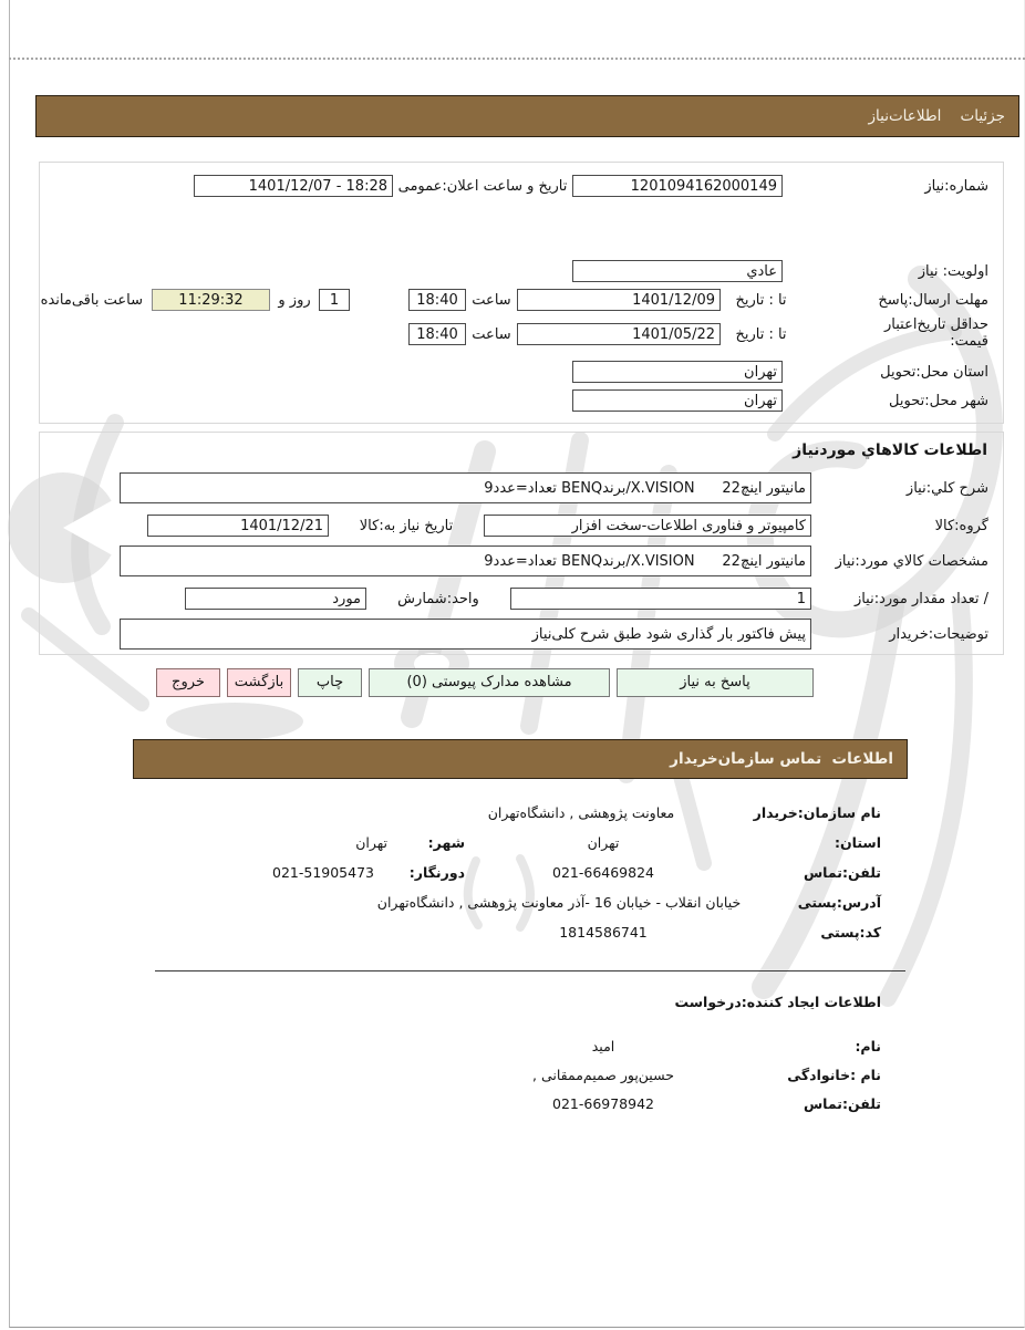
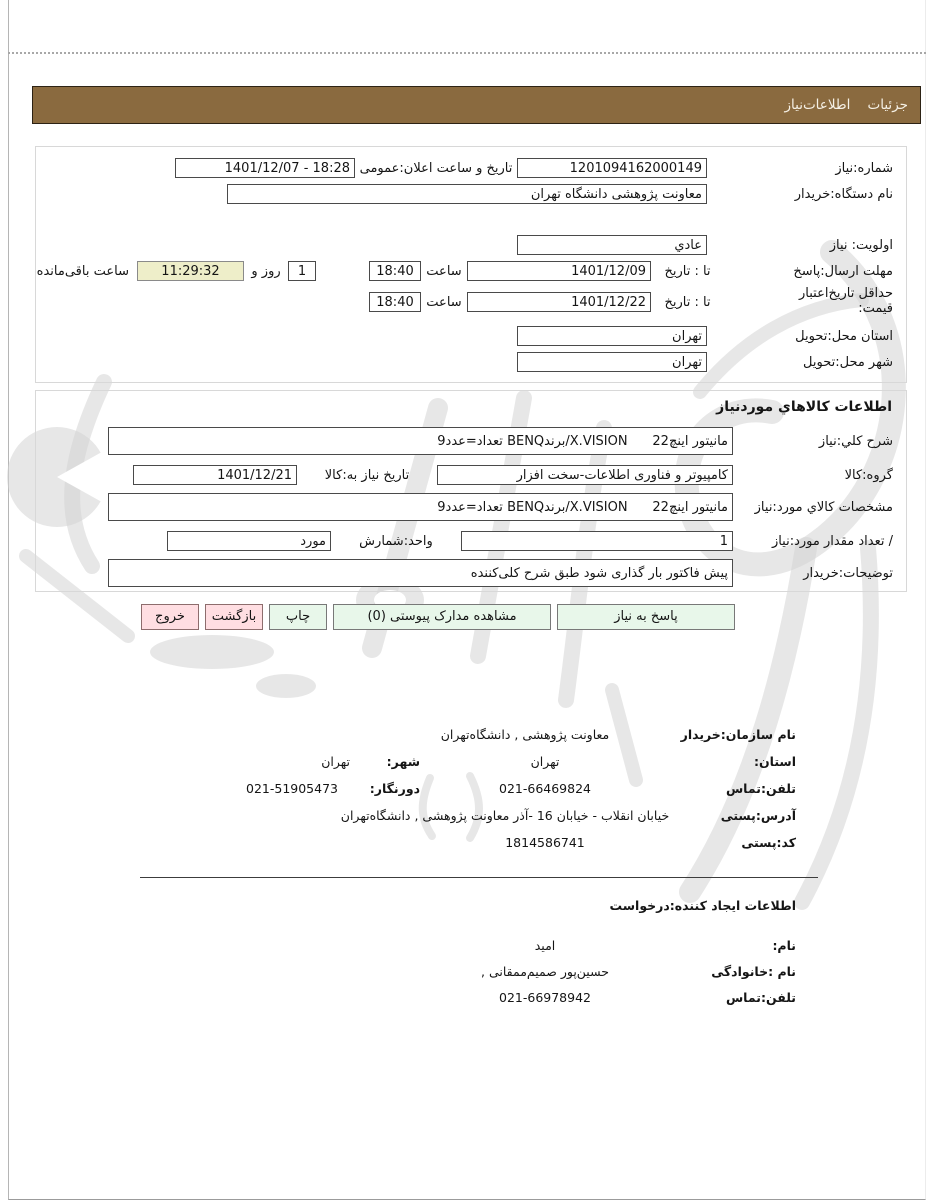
  جزئیات اطلاعات‌نیاز
  شماره:نیاز
  1201094162000149
  تاریخ و ساعت اعلان:عمومی
  1401/12/07 - 18:28
+ نام دستگاه:خریدار
+ معاونت پژوهشی دانشگاه تهران
  اولویت: نیاز
  عادي
  مهلت ارسال:پاسخ
  تا : تاریخ
  1401/12/09
  ساعت
  18:40
  1
  روز و
  11:29:32
  ساعت باقی‌مانده
  حداقل تاریخاعتبار
  قیمت:
  تا : تاریخ
- 1401/05/22
+ 1401/12/22
  ساعت
  18:40
  استان محل:تحویل
  تهران
  شهر محل:تحویل
  تهران
  اطلاعات کالاهاي موردنیاز
  شرح کلي:نیاز
  مانیتور اینچ22 X.VISION/برندBENQ تعداد=عدد9
  گروه:کالا
  کامپیوتر و فناوری اطلاعات-سخت افزار
  تاریخ نیاز به:کالا
  1401/12/21
  مشخصات کالاي مورد:نیاز
  مانیتور اینچ22 X.VISION/برندBENQ تعداد=عدد9
  / تعداد مقدار مورد:نیاز
  1
  واحد:شمارش
  مورد
  توضیحات:خریدار
- پیش فاکتور بار گذاری شود طبق شرح کلی‌نیاز
+ پیش فاکتور بار گذاری شود طبق شرح کلی‌کننده
  پاسخ به نیاز
  مشاهده مدارک پیوستی (0)
  چاپ
  بازگشت
  خروج
- اطلاعات تماس سازمان‌خریدار
  نام سازمان:خریدار
  معاونت پژوهشی , دانشگاه‌تهران
  استان:
  تهران
  شهر:
  تهران
  تلفن:تماس
  021-66469824
  دورنگار:
  021-51905473
  آدرس:پستی
  خیابان انقلاب - خیابان 16 -آذر معاونت پژوهشی , دانشگاه‌تهران
  کد:پستی
  1814586741
  اطلاعات ایجاد کننده:درخواست
  نام:
  امید
  نام :خانوادگی
  حسین‌پور صمیم‌ممقانی ,
  تلفن:تماس
  021-66978942
